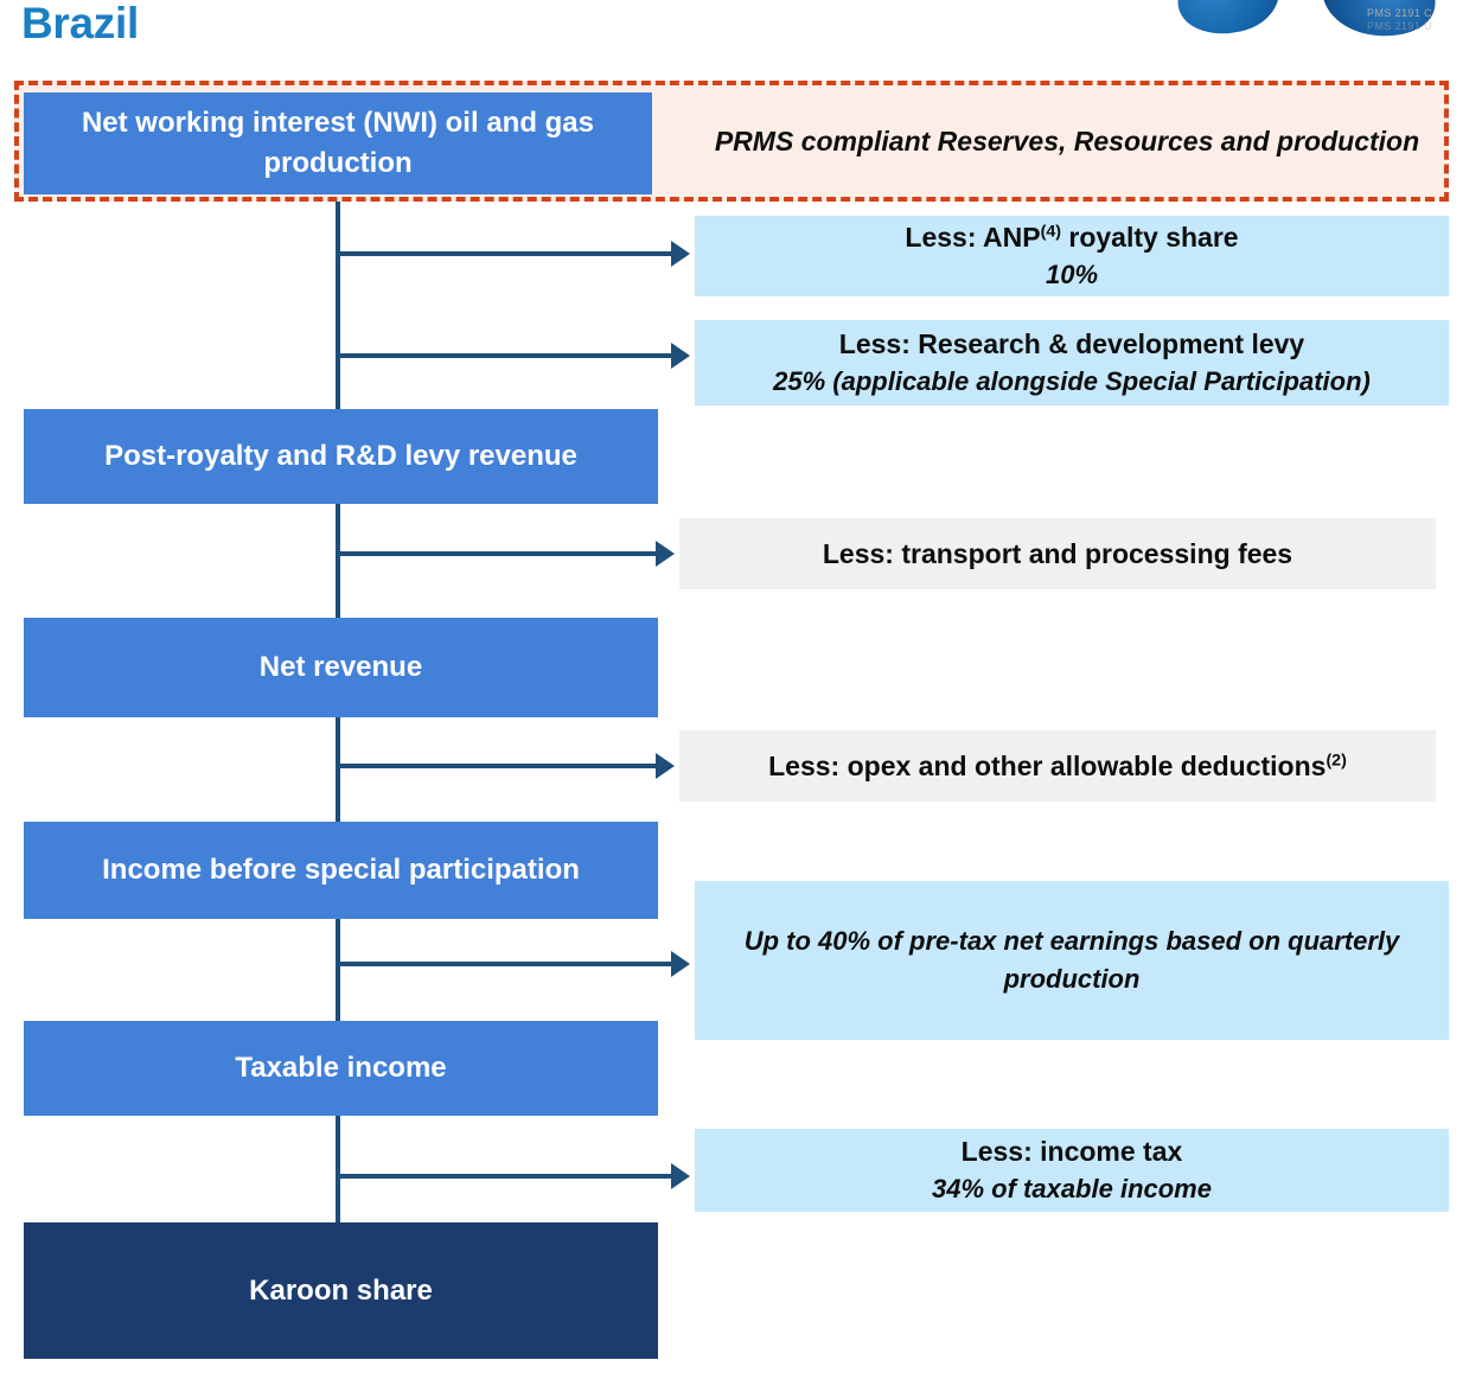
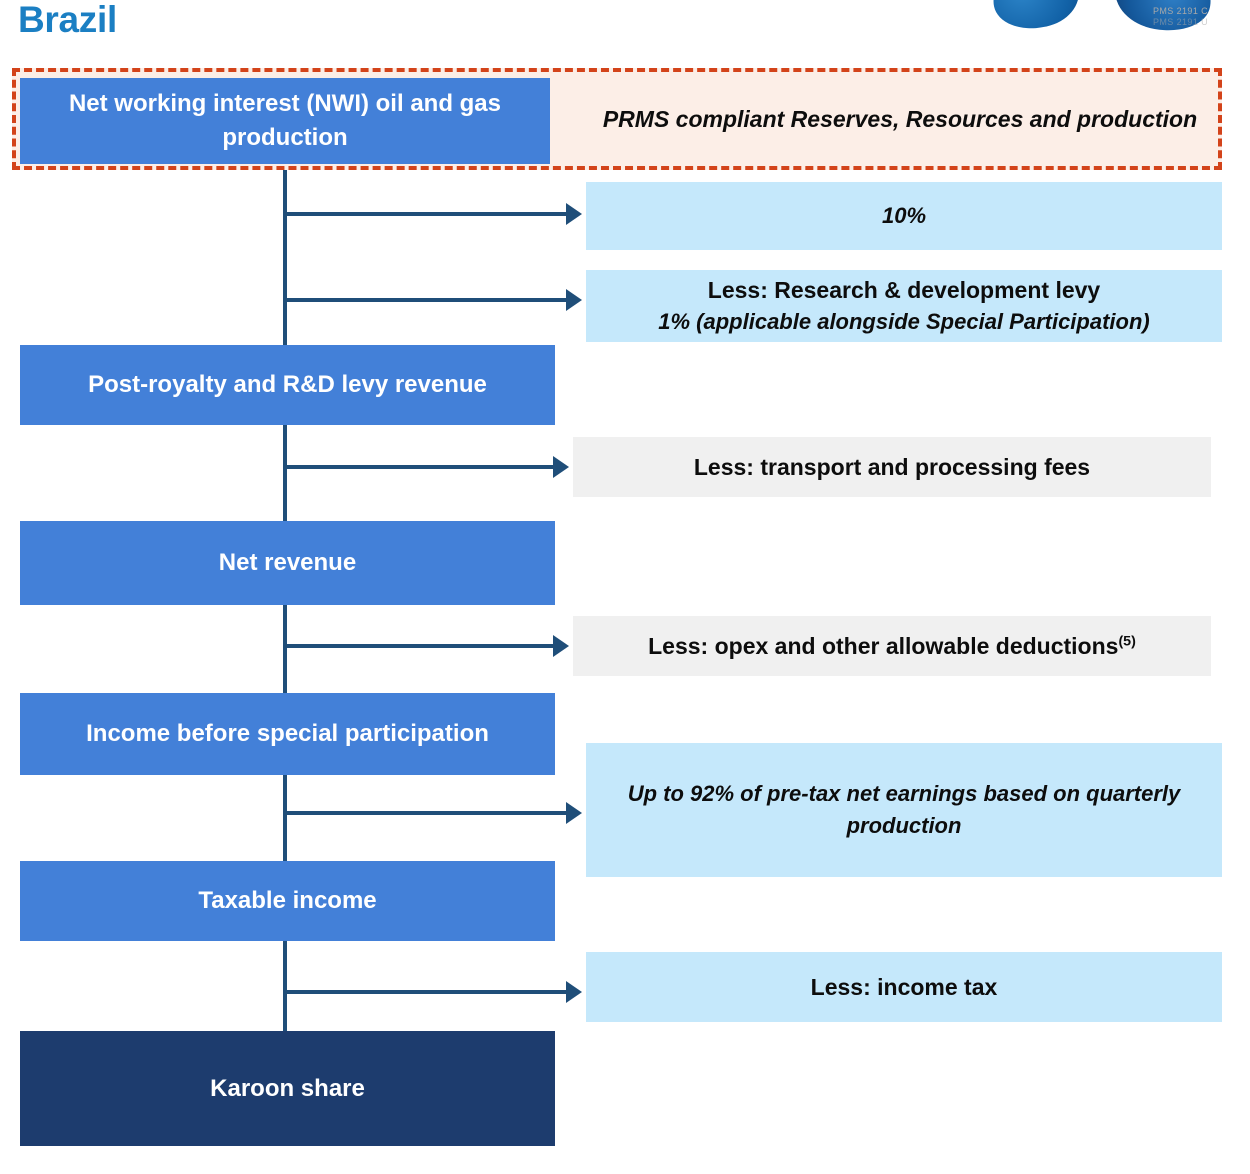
  Brazil
  PMS 2191 C
  PMS 2191 U
  PRMS compliant Reserves, Resources and production
  Net working interest (NWI) oil and gas production
  Post-royalty and R&D levy revenue
  Net revenue
  Income before special participation
  Taxable income
  Karoon share
- Less: ANP(4) royalty share
  10%
  Less: Research & development levy
- 25% (applicable alongside Special Participation)
+ 1% (applicable alongside Special Participation)
  Less: transport and processing fees
- Less: opex and other allowable deductions(2)
+ Less: opex and other allowable deductions(5)
- Up to 40% of pre-tax net earnings based on quarterly production
+ Up to 92% of pre-tax net earnings based on quarterly production
  Less: income tax
- 34% of taxable income
